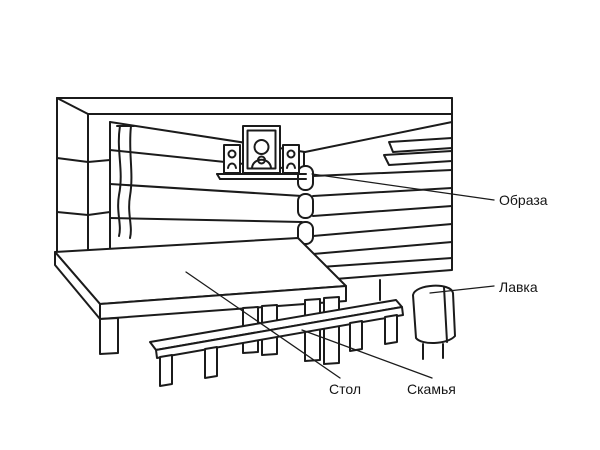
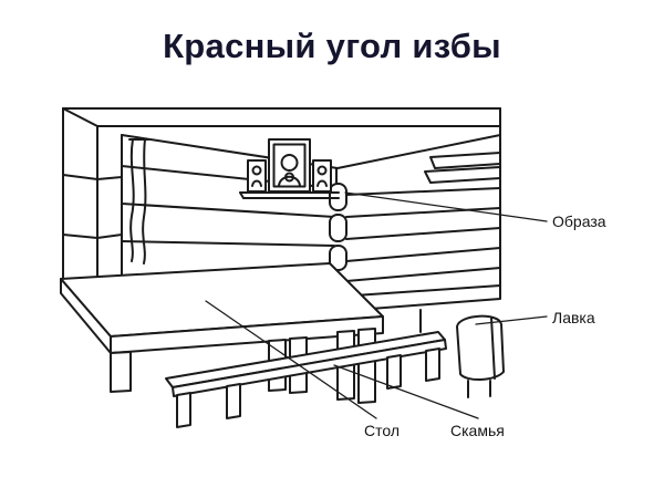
+ Красный угол избы
  Образа
  Лавка
  Стол
  Скамья
